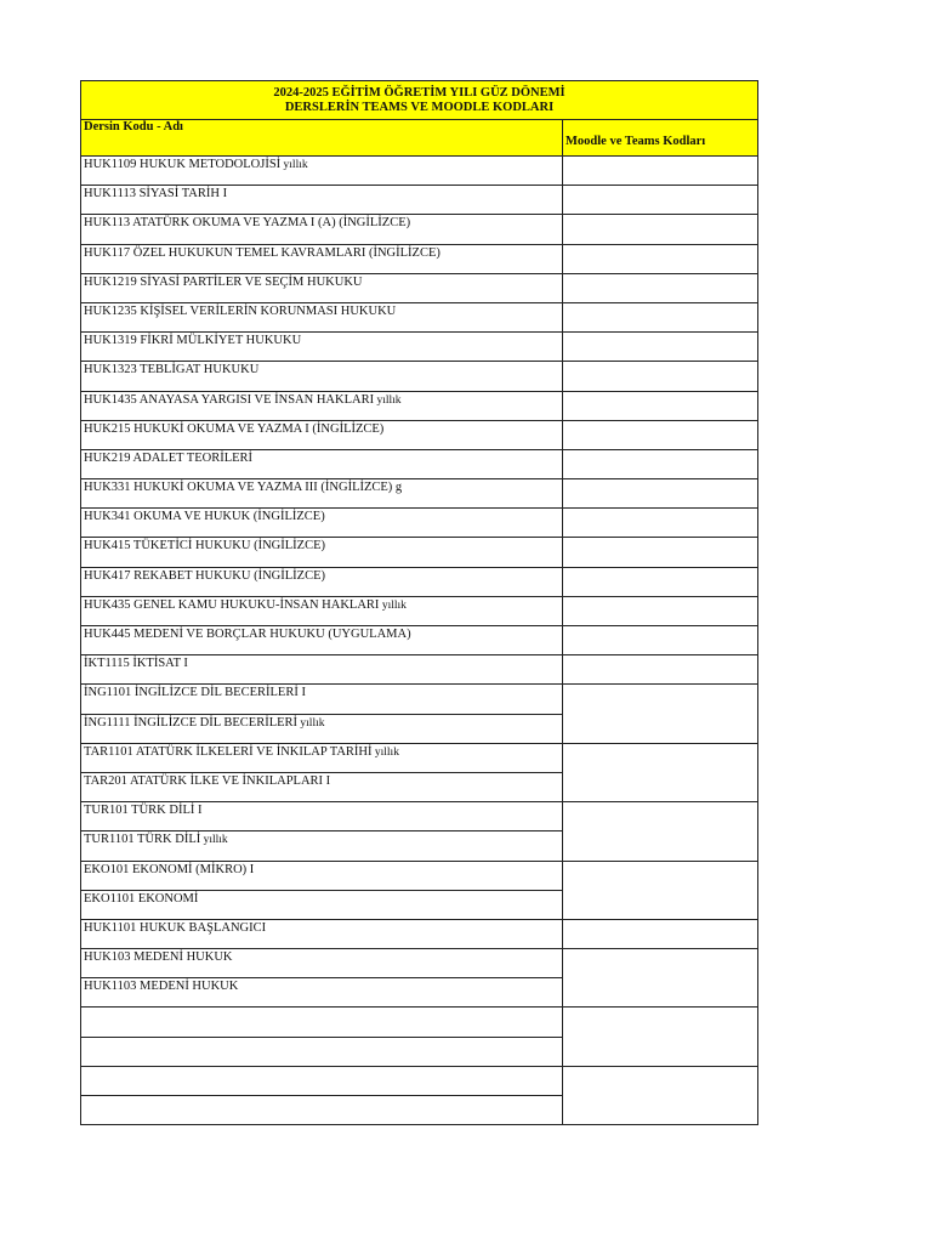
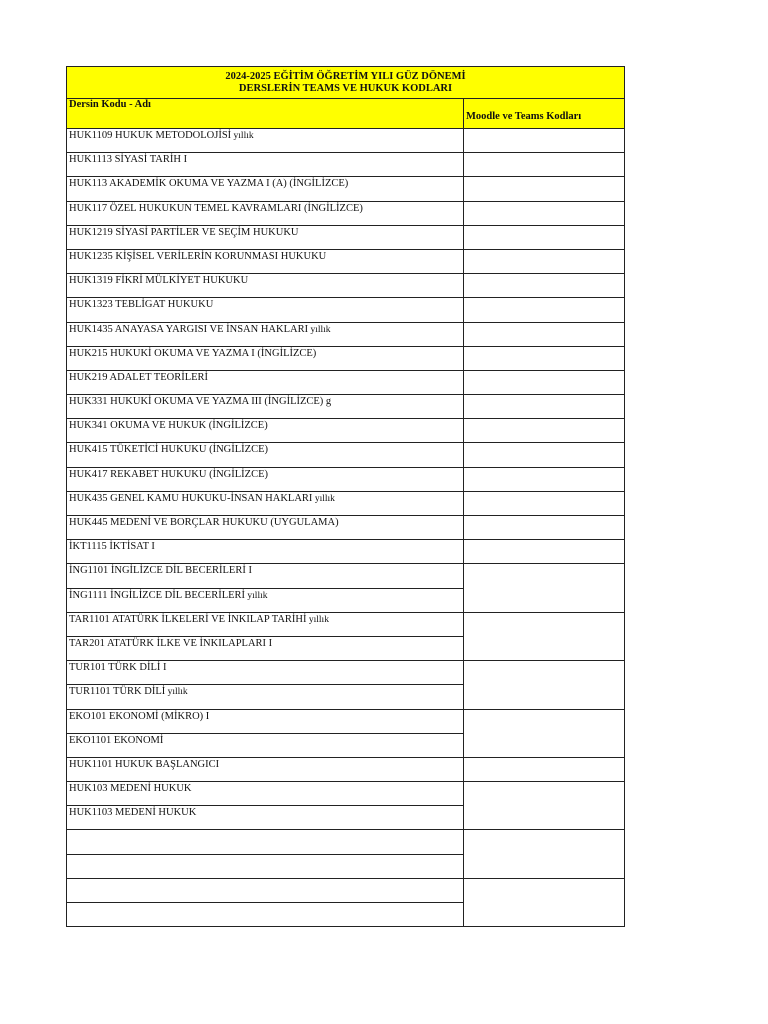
- 2024-2025 EĞİTİM ÖĞRETİM YILI GÜZ DÖNEMİ DERSLERİN TEAMS VE MOODLE KODLARI
+ 2024-2025 EĞİTİM ÖĞRETİM YILI GÜZ DÖNEMİ DERSLERİN TEAMS VE HUKUK KODLARI
  Dersin Kodu - Adı	Moodle ve Teams Kodları
  HUK1109 HUKUK METODOLOJİSİ yıllık
  HUK1113 SİYASİ TARİH I
- HUK113 ATATÜRK OKUMA VE YAZMA I (A) (İNGİLİZCE)
+ HUK113 AKADEMİK OKUMA VE YAZMA I (A) (İNGİLİZCE)
  HUK117 ÖZEL HUKUKUN TEMEL KAVRAMLARI (İNGİLİZCE)
  HUK1219 SİYASİ PARTİLER VE SEÇİM HUKUKU
  HUK1235 KİŞİSEL VERİLERİN KORUNMASI HUKUKU
  HUK1319 FİKRİ MÜLKİYET HUKUKU
  HUK1323 TEBLİGAT HUKUKU
  HUK1435 ANAYASA YARGISI VE İNSAN HAKLARI yıllık
  HUK215 HUKUKİ OKUMA VE YAZMA I (İNGİLİZCE)
  HUK219 ADALET TEORİLERİ
  HUK331 HUKUKİ OKUMA VE YAZMA III (İNGİLİZCE) g
  HUK341 OKUMA VE HUKUK (İNGİLİZCE)
  HUK415 TÜKETİCİ HUKUKU (İNGİLİZCE)
  HUK417 REKABET HUKUKU (İNGİLİZCE)
  HUK435 GENEL KAMU HUKUKU-İNSAN HAKLARI yıllık
  HUK445 MEDENİ VE BORÇLAR HUKUKU (UYGULAMA)
  İKT1115 İKTİSAT I
  İNG1101 İNGİLİZCE DİL BECERİLERİ I
  İNG1111 İNGİLİZCE DİL BECERİLERİ yıllık
  TAR1101 ATATÜRK İLKELERİ VE İNKILAP TARİHİ yıllık
  TAR201 ATATÜRK İLKE VE İNKILAPLARI I
  TUR101 TÜRK DİLİ I
  TUR1101 TÜRK DİLİ yıllık
  EKO101 EKONOMİ (MİKRO) I
  EKO1101 EKONOMİ
  HUK1101 HUKUK BAŞLANGICI
  HUK103 MEDENİ HUKUK
  HUK1103 MEDENİ HUKUK
